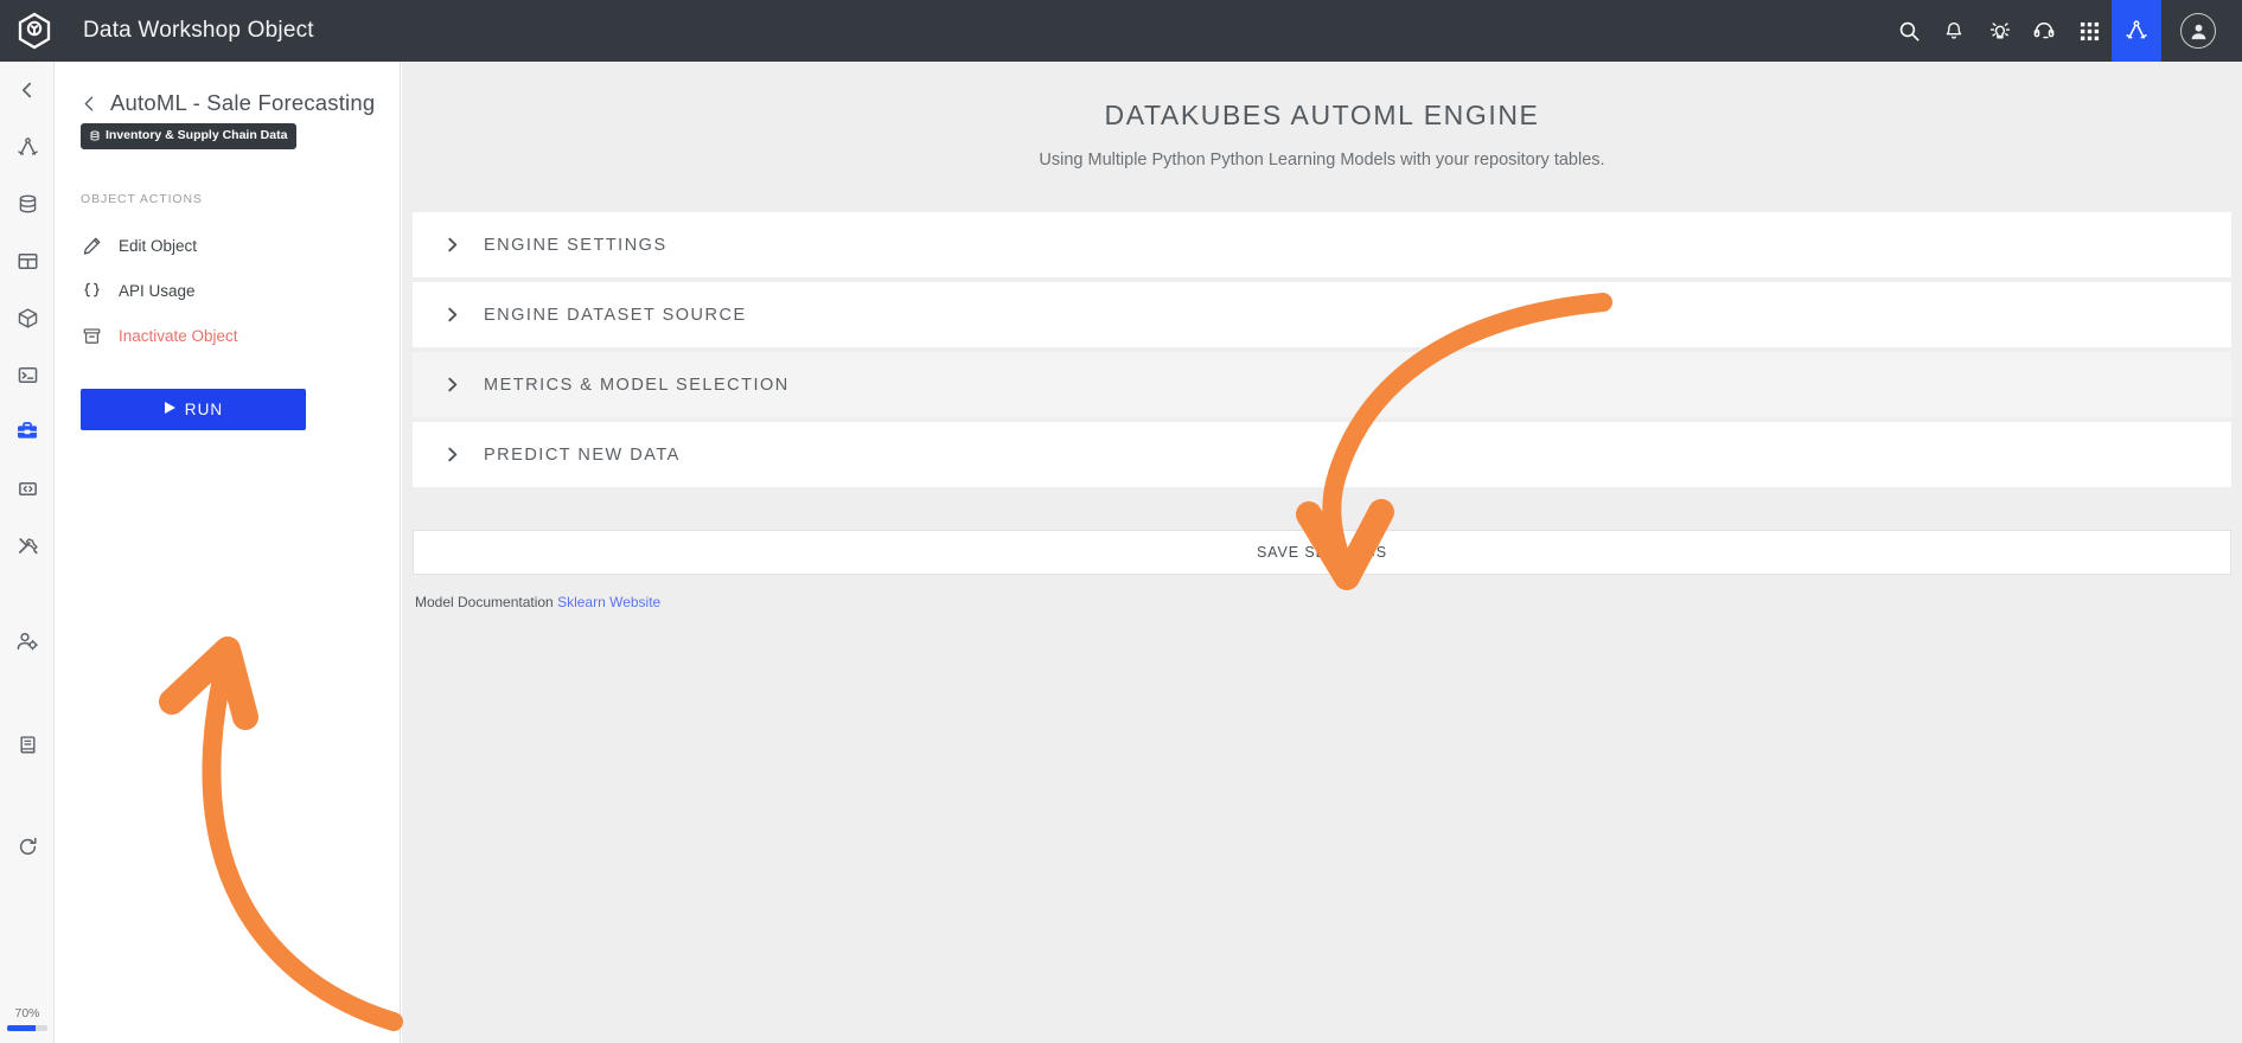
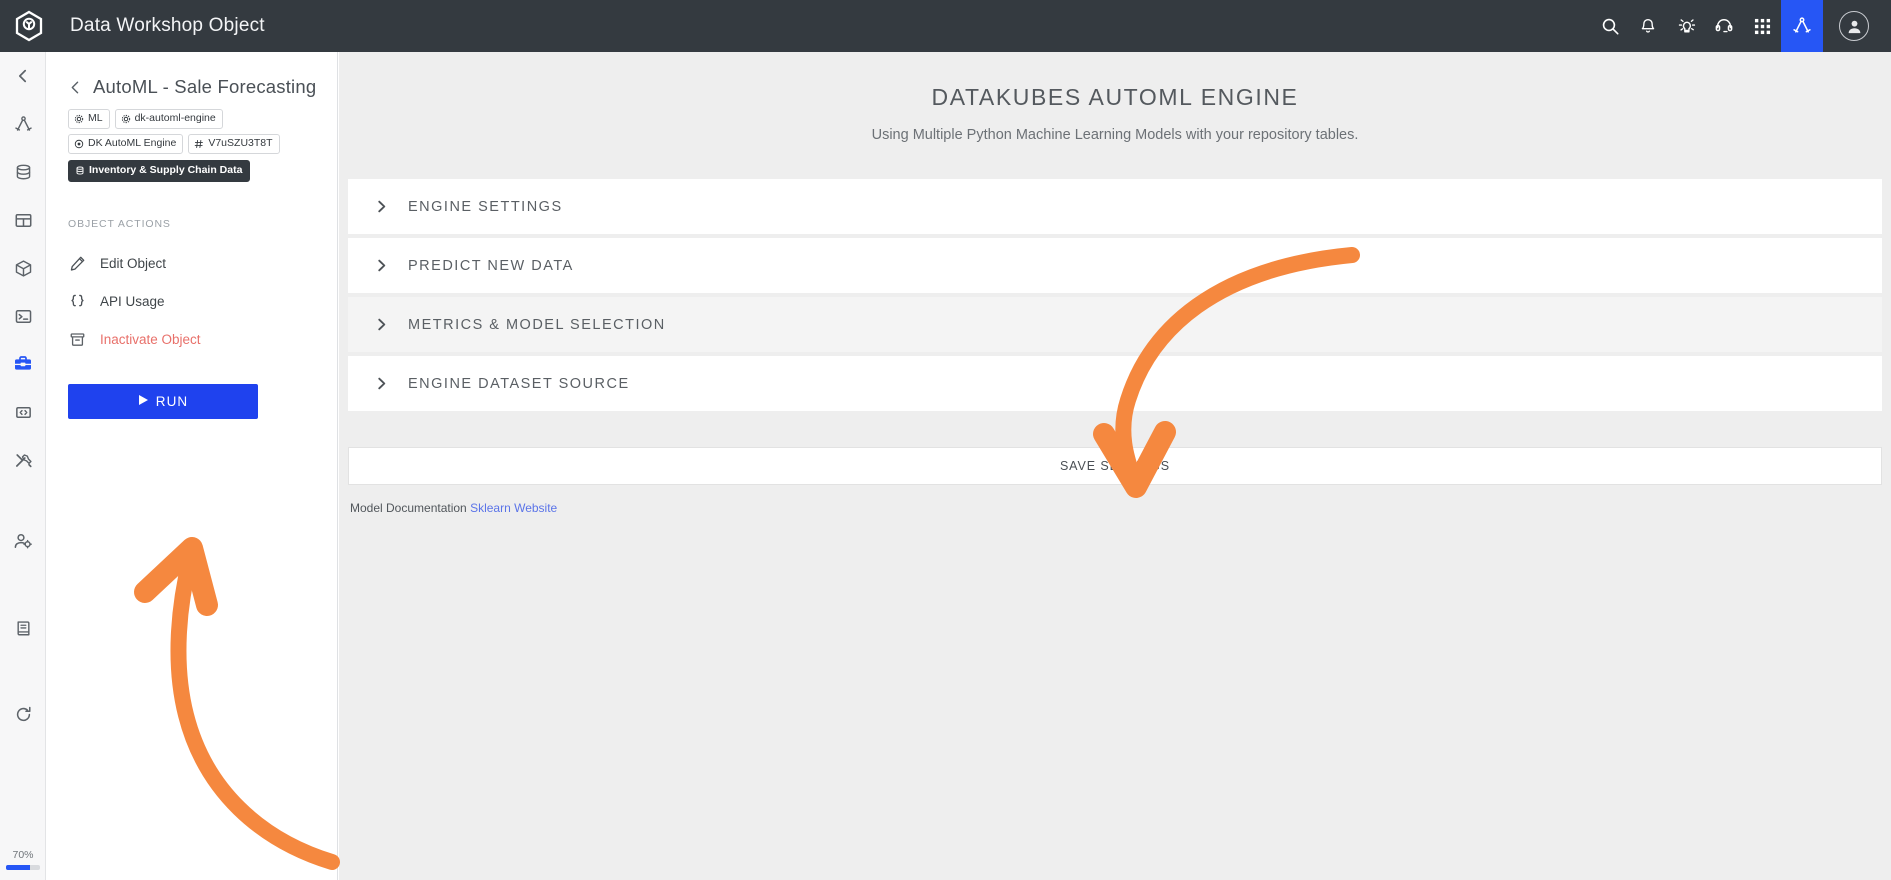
  Data Workshop Object
  70%
  AutoML - Sale Forecasting
+ ML
+ dk-automl-engine
+ DK AutoML Engine
+ V7uSZU3T8T
  Inventory & Supply Chain Data
  OBJECT ACTIONS
  Edit Object
  API Usage
  Inactivate Object
  RUN
  DATAKUBES AUTOML ENGINE
- Using Multiple Python Python Learning Models with your repository tables.
+ Using Multiple Python Machine Learning Models with your repository tables.
  ENGINE SETTINGS
- ENGINE DATASET SOURCE
+ PREDICT NEW DATA
  METRICS & MODEL SELECTION
- PREDICT NEW DATA
+ ENGINE DATASET SOURCE
  Model Documentation Sklearn Website
